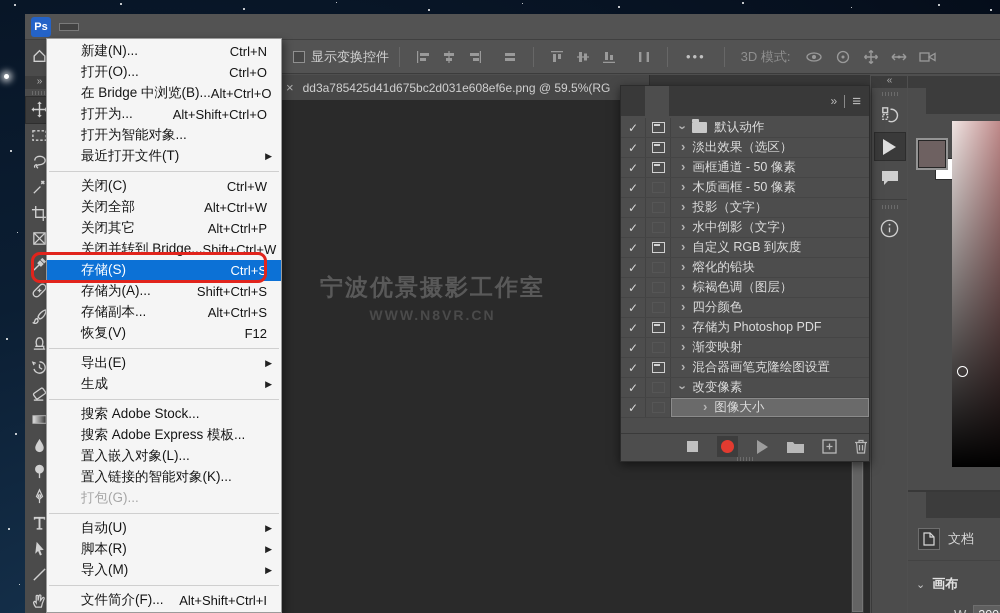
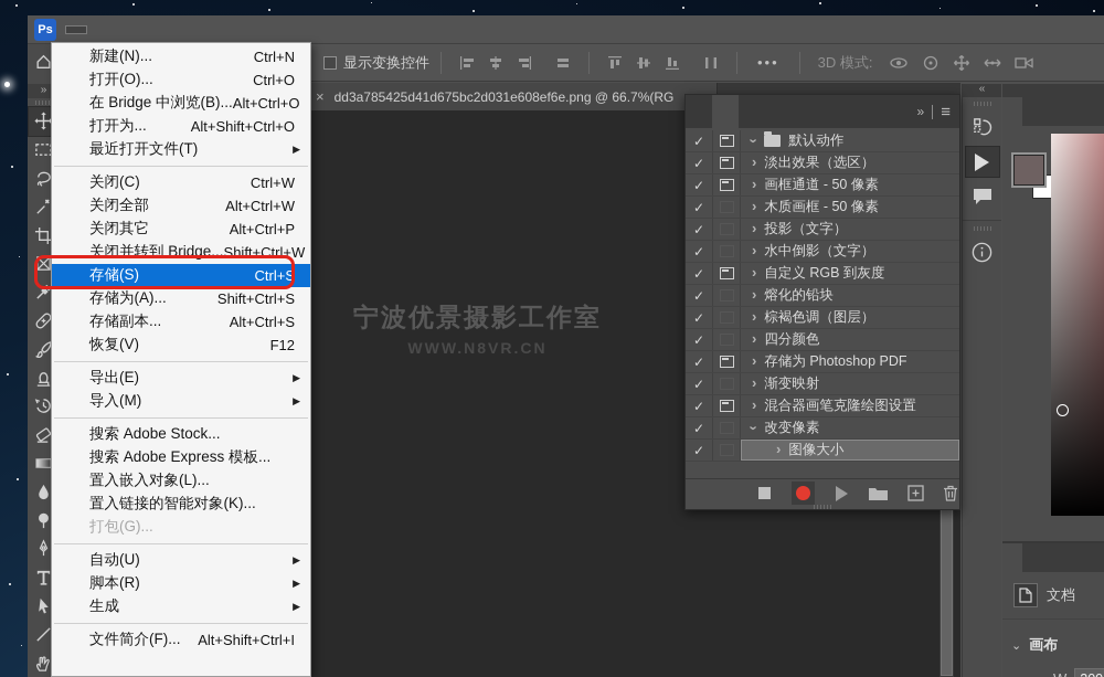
  Ps
  显示变换控件
  •••
  3D 模式:
  »
  ×
- dd3a785425d41d675bc2d031e608ef6e.png @ 59.5%(RG
+ dd3a785425d41d675bc2d031e608ef6e.png @ 66.7%(RG
  宁波优景摄影工作室
  WWW.N8VR.CN
  »
  ≡
  ✓
  默认动作
  ✓
  ›
  淡出效果（选区）
  ✓
  ›
  画框通道 - 50 像素
  ✓
  ›
  木质画框 - 50 像素
  ✓
  ›
  投影（文字）
  ✓
  ›
  水中倒影（文字）
  ✓
  ›
  自定义 RGB 到灰度
  ✓
  ›
  熔化的铅块
  ✓
  ›
  棕褐色调（图层）
  ✓
  ›
  四分颜色
  ✓
  ›
  存储为 Photoshop PDF
  ✓
  ›
  渐变映射
  ✓
  ›
  混合器画笔克隆绘图设置
  ✓
  改变像素
  ✓
  ›
  图像大小
  «
  文档
  ⌄
  画布
  新建(N)...
  Ctrl+N
  打开(O)...
  Ctrl+O
  在 Bridge 中浏览(B)...
  Alt+Ctrl+O
  打开为...
  Alt+Shift+Ctrl+O
- 打开为智能对象...
  最近打开文件(T)
  ▶
  关闭(C)
  Ctrl+W
  关闭全部
  Alt+Ctrl+W
  关闭其它
  Alt+Ctrl+P
  关闭并转到 Bridge...
  Shift+Ctrl+W
  存储(S)
  Ctrl+S
  存储为(A)...
  Shift+Ctrl+S
  存储副本...
  Alt+Ctrl+S
  恢复(V)
  F12
  导出(E)
  ▶
- 生成
+ 导入(M)
  ▶
  搜索 Adobe Stock...
  搜索 Adobe Express 模板...
  置入嵌入对象(L)...
  置入链接的智能对象(K)...
  打包(G)...
  自动(U)
  ▶
  脚本(R)
  ▶
- 导入(M)
+ 生成
  ▶
  文件简介(F)...
  Alt+Shift+Ctrl+I
